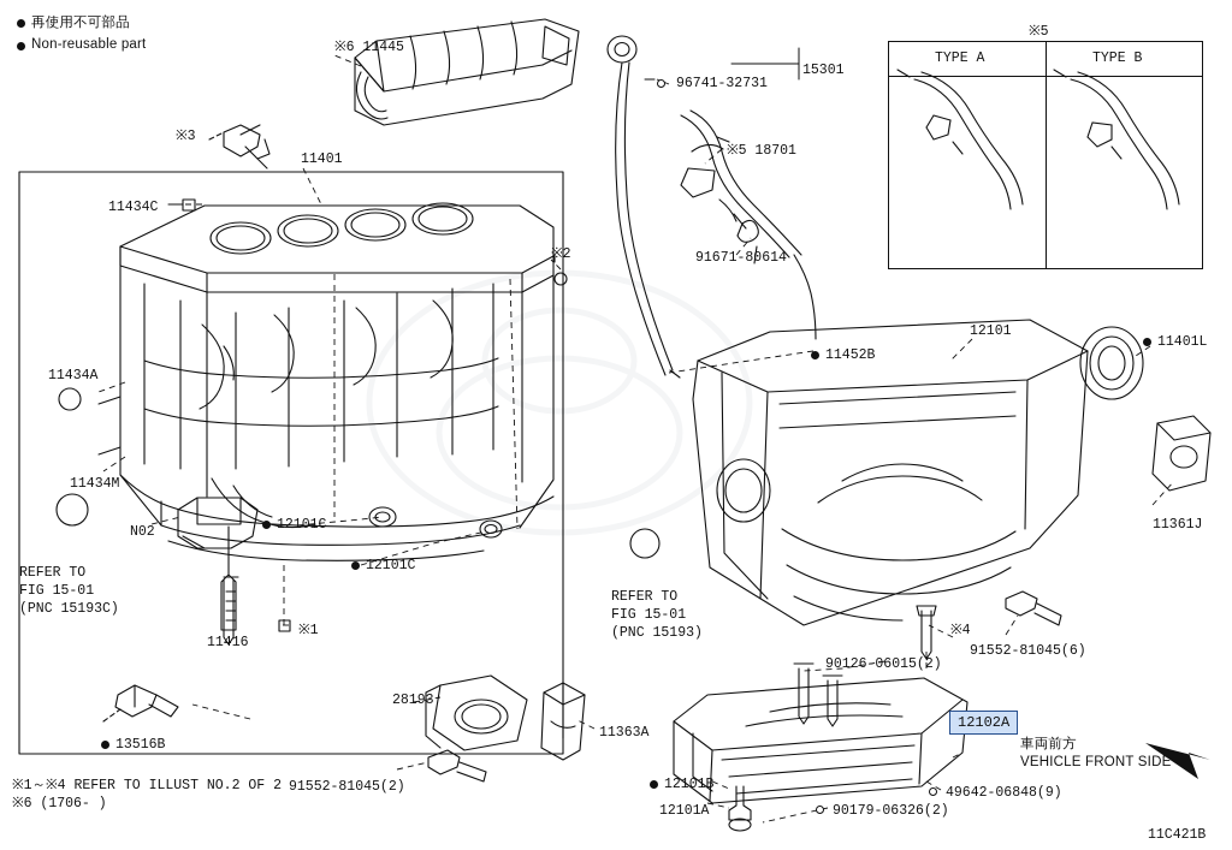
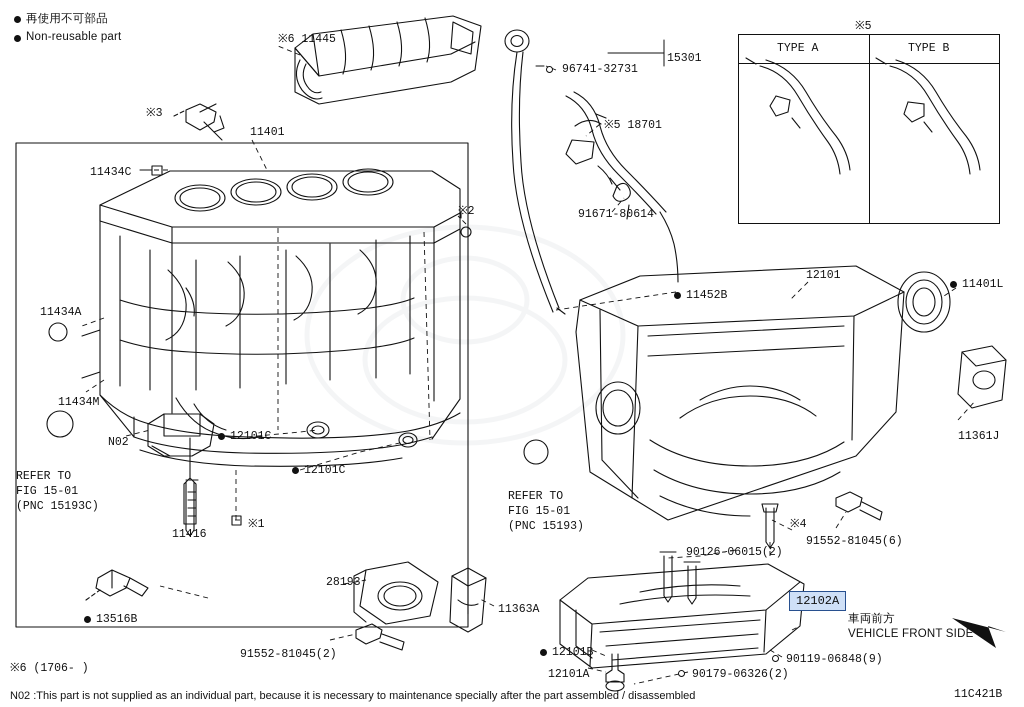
  ※5
  TYPE A
  TYPE B
  再使用不可部品
  Non-reusable part
  ※6 11445
  96741-32731
  15301
  ※5 18701
  91671-80614
  ※3
  11401
  11434C
  ※2
  11434A
  11434M
  N02
  12101C
  12101C
  11416
  ※1
  13516B
  28193
  91552-81045(2)
  11363A
  11452B
  12101
  11401L
  11361J
  ※4
  91552-81045(6)
  90126-06015(2)
- 49642-06848(9)
+ 90119-06848(9)
  12101B
  12101A
  90179-06326(2)
  REFER TO
  FIG 15-01
  (PNC 15193C)
  REFER TO
  FIG 15-01
  (PNC 15193)
  12102A
  車両前方
  VEHICLE FRONT SIDE
- ※1～※4 REFER TO ILLUST NO.2 OF 2
  ※6 (1706- )
+ N02 :This part is not supplied as an individual part, because it is necessary to maintenance specially after the part assembled / disassembled
  11C421B
